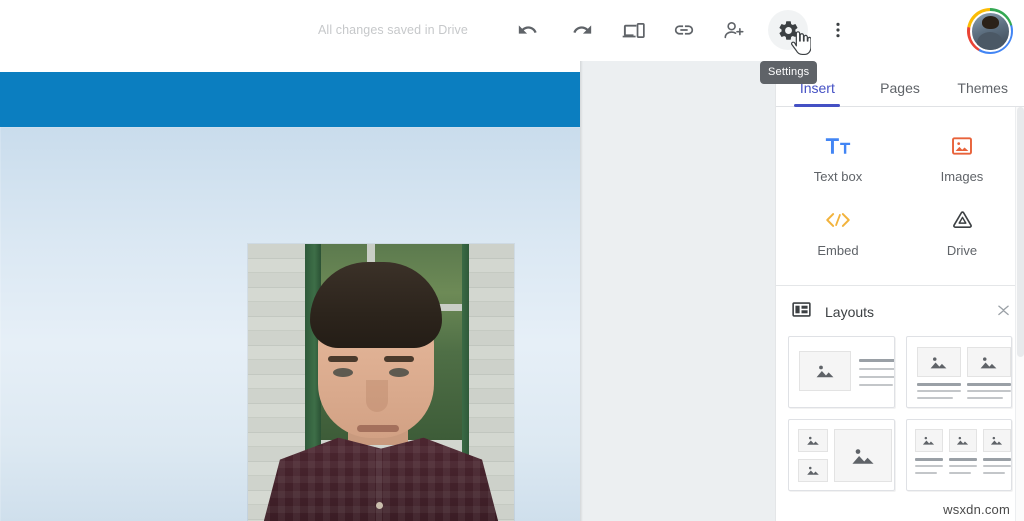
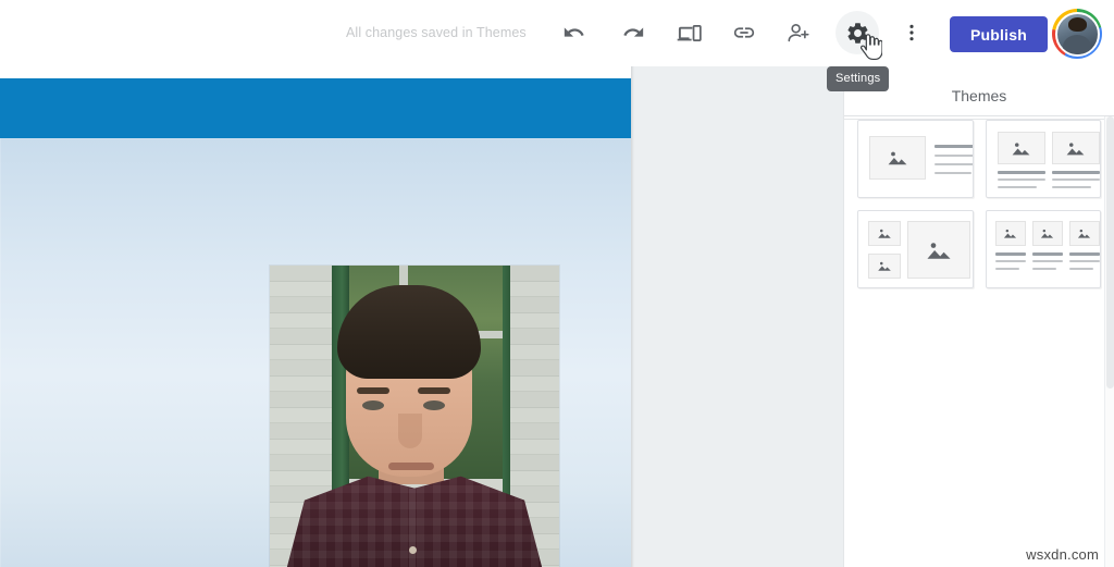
- All changes saved in Drive
+ All changes saved in Themes
+ Publish
  Settings
- Insert
- Pages
  Themes
- Text box
- Images
- Embed
- Drive
- Layouts
  wsxdn.com
